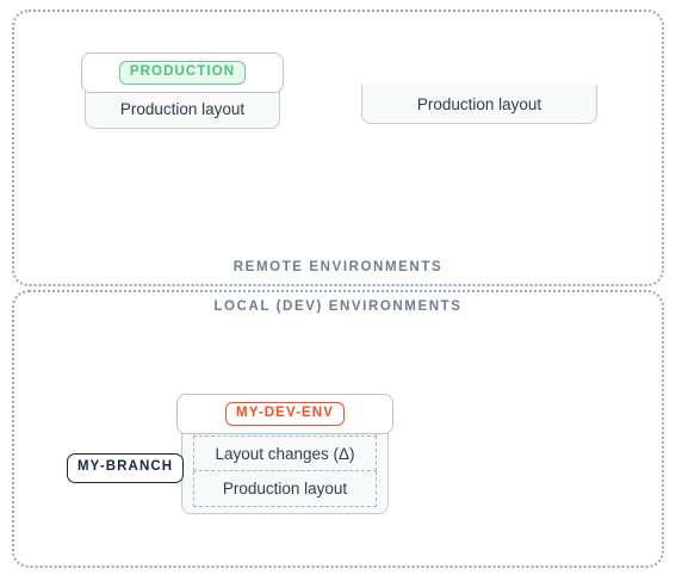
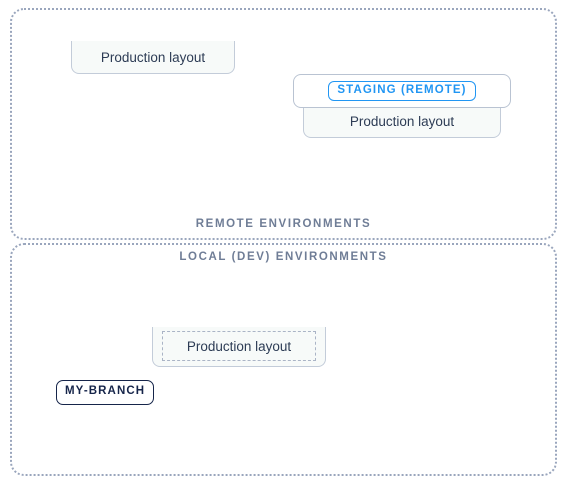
  REMOTE ENVIRONMENTS
  LOCAL (DEV) ENVIRONMENTS
- PRODUCTION
  Production layout
+ STAGING (REMOTE)
  Production layout
- MY-DEV-ENV
- Layout changes (Δ)
  Production layout
  MY-BRANCH
